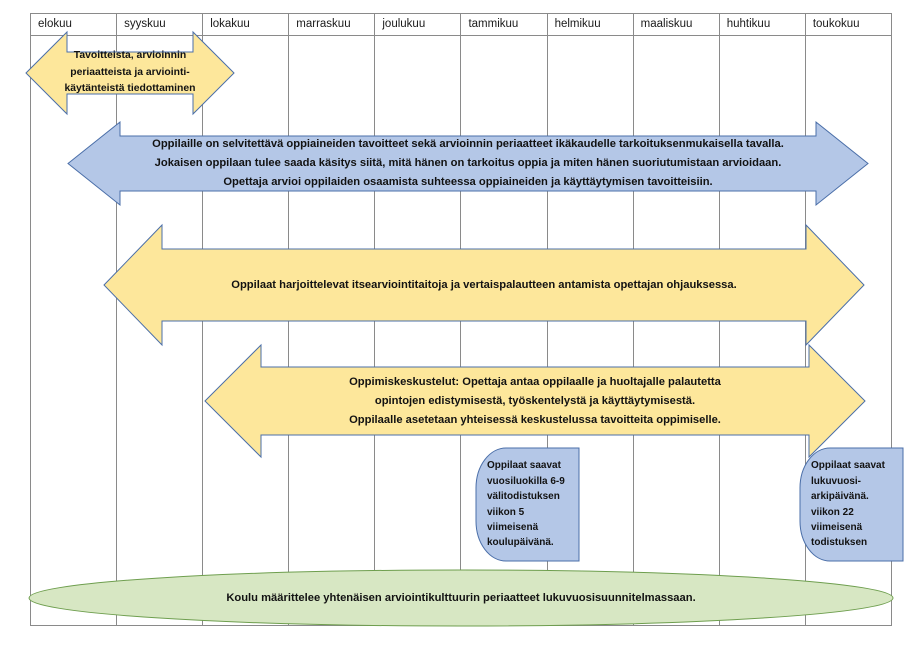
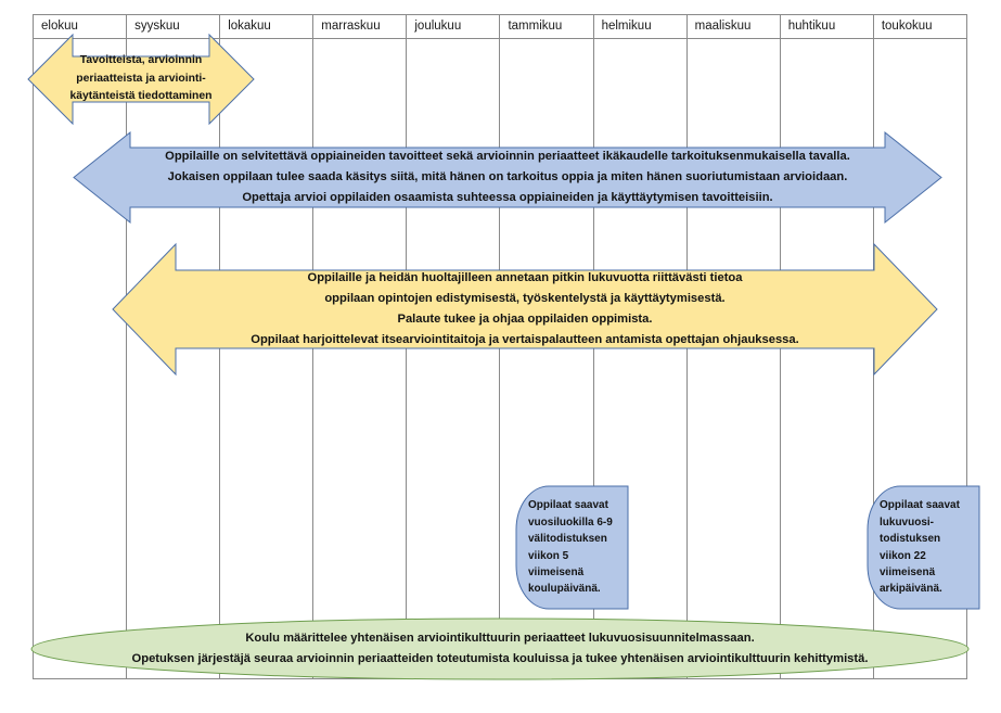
  elokuu
  syyskuu
  lokakuu
  marraskuu
  joulukuu
  tammikuu
  helmikuu
  maaliskuu
  huhtikuu
  toukokuu
  Tavoitteista, arvioinnin
  periaatteista ja arviointi-
  käytänteistä tiedottaminen
  Oppilaille on selvitettävä oppiaineiden tavoitteet sekä arvioinnin periaatteet ikäkaudelle tarkoituksenmukaisella tavalla.
  Jokaisen oppilaan tulee saada käsitys siitä, mitä hänen on tarkoitus oppia ja miten hänen suoriutumistaan arvioidaan.
  Opettaja arvioi oppilaiden osaamista suhteessa oppiaineiden ja käyttäytymisen tavoitteisiin.
+ Oppilaille ja heidän huoltajilleen annetaan pitkin lukuvuotta riittävästi tietoa
+ oppilaan opintojen edistymisestä, työskentelystä ja käyttäytymisestä.
+ Palaute tukee ja ohjaa oppilaiden oppimista.
  Oppilaat harjoittelevat itsearviointitaitoja ja vertaispalautteen antamista opettajan ohjauksessa.
- Oppimiskeskustelut: Opettaja antaa oppilaalle ja huoltajalle palautetta
- opintojen edistymisestä, työskentelystä ja käyttäytymisestä.
- Oppilaalle asetetaan yhteisessä keskustelussa tavoitteita oppimiselle.
  Oppilaat saavat
  vuosiluokilla 6-9
  välitodistuksen
  viikon 5
  viimeisenä
  koulupäivänä.
  Oppilaat saavat
  lukuvuosi-
- arkipäivänä.
+ todistuksen
  viikon 22
  viimeisenä
- todistuksen
+ arkipäivänä.
  Koulu määrittelee yhtenäisen arviointikulttuurin periaatteet lukuvuosisuunnitelmassaan.
+ Opetuksen järjestäjä seuraa arvioinnin periaatteiden toteutumista kouluissa ja tukee yhtenäisen arviointikulttuurin kehittymistä.
